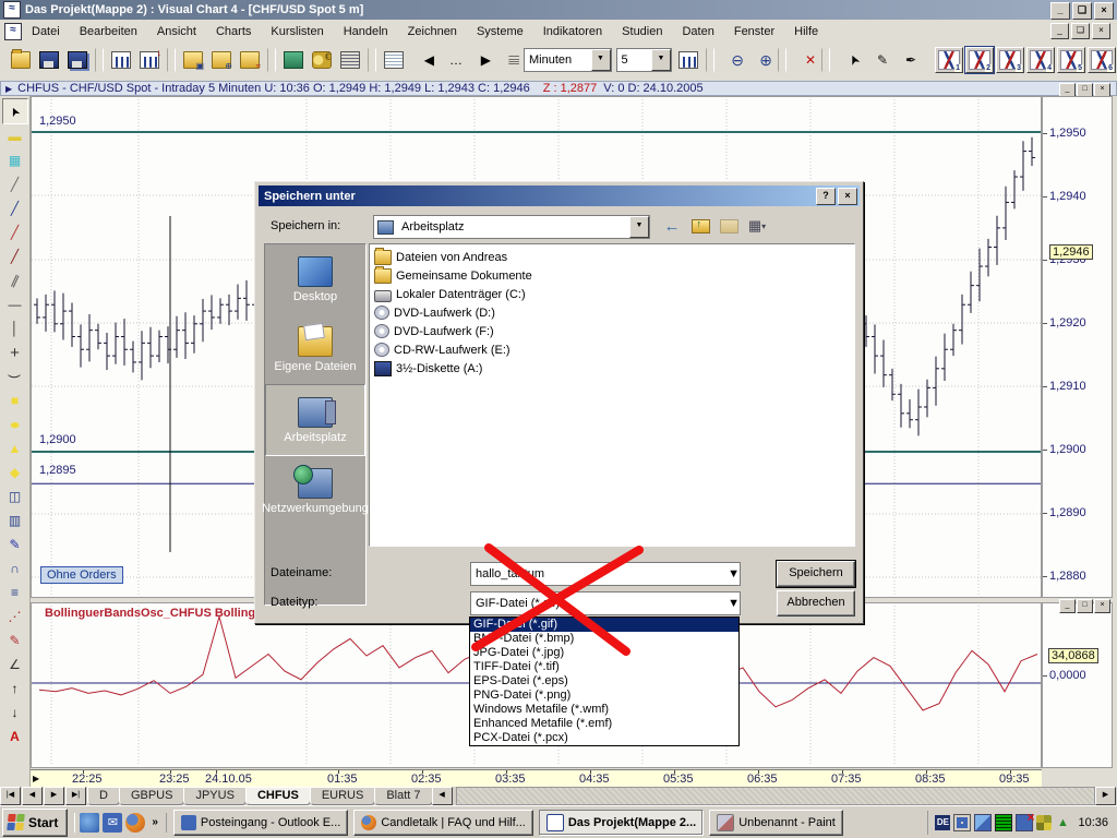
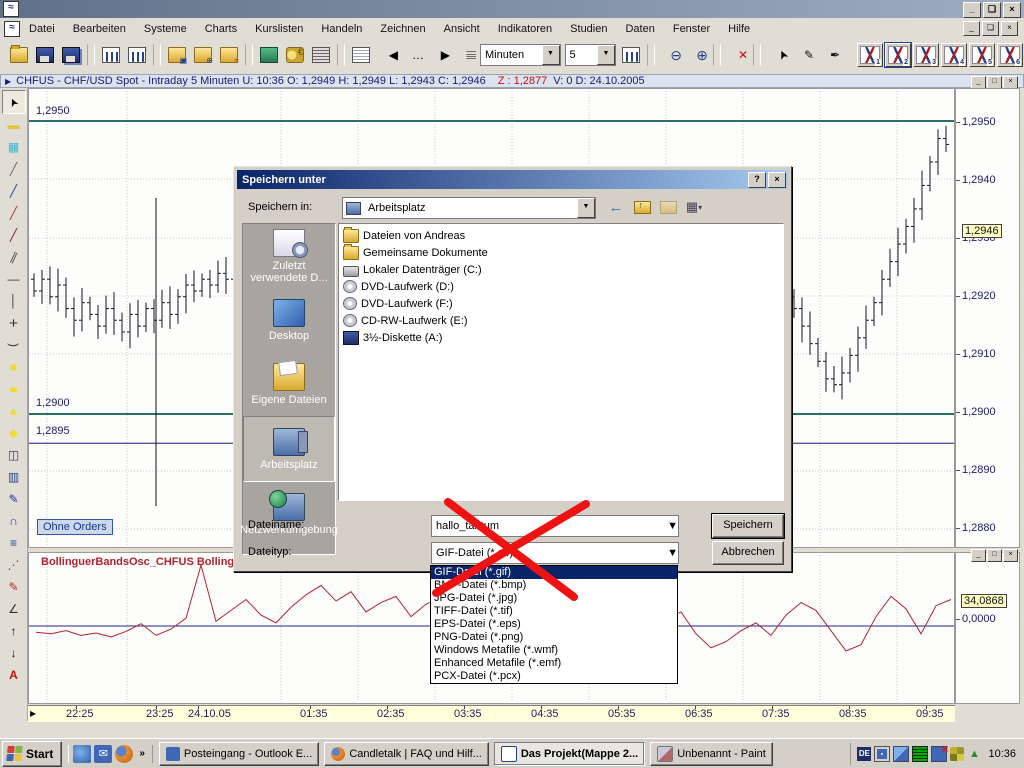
  ≈
- Das Projekt(Mappe 2) : Visual Chart 4 - [CHF/USD Spot 5 m]
  _
  ❏
  ×
  ≈
  Datei
  Bearbeiten
- Ansicht
+ Systeme
  Charts
  Kurslisten
  Handeln
  Zeichnen
- Systeme
+ Ansicht
  Indikatoren
  Studien
  Daten
  Fenster
  Hilfe
  _
  ❏
  ×
  ◀
  …
  ▶
  𝄙
  Minuten
  5
  ⊖
  ⊕
  ✕
  ✎
  ✒
  ▶
  CHFUS - CHF/USD Spot - Intraday 5 Minuten U: 10:36 O: 1,2949 H: 1,2949 L: 1,2943 C: 1,2946
  Z : 1,2877
  V: 0 D: 24.10.2005
  ▬
  ▦
  ╱
  ╱
  ╱
  ╱
  —
  │
  +
  ■
  ●
  ▲
  ◆
  ◫
  ▥
  ✎
  ∩
  ≡
  ⋰
  ✎
  ∠
  ↑
  ↓
  A
  Ohne Orders
  1,2950
  1,2900
  1,2895
  1,2950
  1,2940
  1,2930
  1,2920
  1,2910
  1,2900
  1,2890
  1,2880
  1,2946
  BollinguerBandsOsc_CHFUS Bolling
  34,0868
  0,0000
  ▶
  22:25
  23:25
  24.10.05
  01:35
  02:35
  03:35
  04:35
  05:35
  06:35
  07:35
  08:35
  09:35
- D
- GBPUS
- JPYUS
- CHFUS
- EURUS
- Blatt 7
  Start
  ✉
  »
  Posteingang - Outlook E...
  Candletalk | FAQ und Hilf...
  Das Projekt(Mappe 2...
  Unbenannt - Paint
  DE
  ▲
  10:36
  Speichern unter
  ?
  ×
  Speichern in:
  Arbeitsplatz
  ←
  ↑
  ▦
  ▾
+ Zuletzt verwendete D...
  Desktop
  Eigene Dateien
  Arbeitsplatz
  Netzwerkumgebung
  Dateien von Andreas
  Gemeinsame Dokumente
  Lokaler Datenträger (C:)
  DVD-Laufwerk (D:)
  DVD-Laufwerk (F:)
  CD-RW-Laufwerk (E:)
  3½-Diskette (A:)
  Dateiname:
  hallo_taum
  ▼
  Dateityp:
  ▼
  Speichern
  Abbrechen
  GIF-Di (*.gif)
  B-Datei (*.bmp)
  JPG-Datei (*.jpg)
  TIFF-Datei (*.tif)
  EPS-Datei (*.eps)
  PNG-Datei (*.png)
  Windows Metafile (*.wmf)
  Enhanced Metafile (*.emf)
  PCX-Datei (*.pcx)
